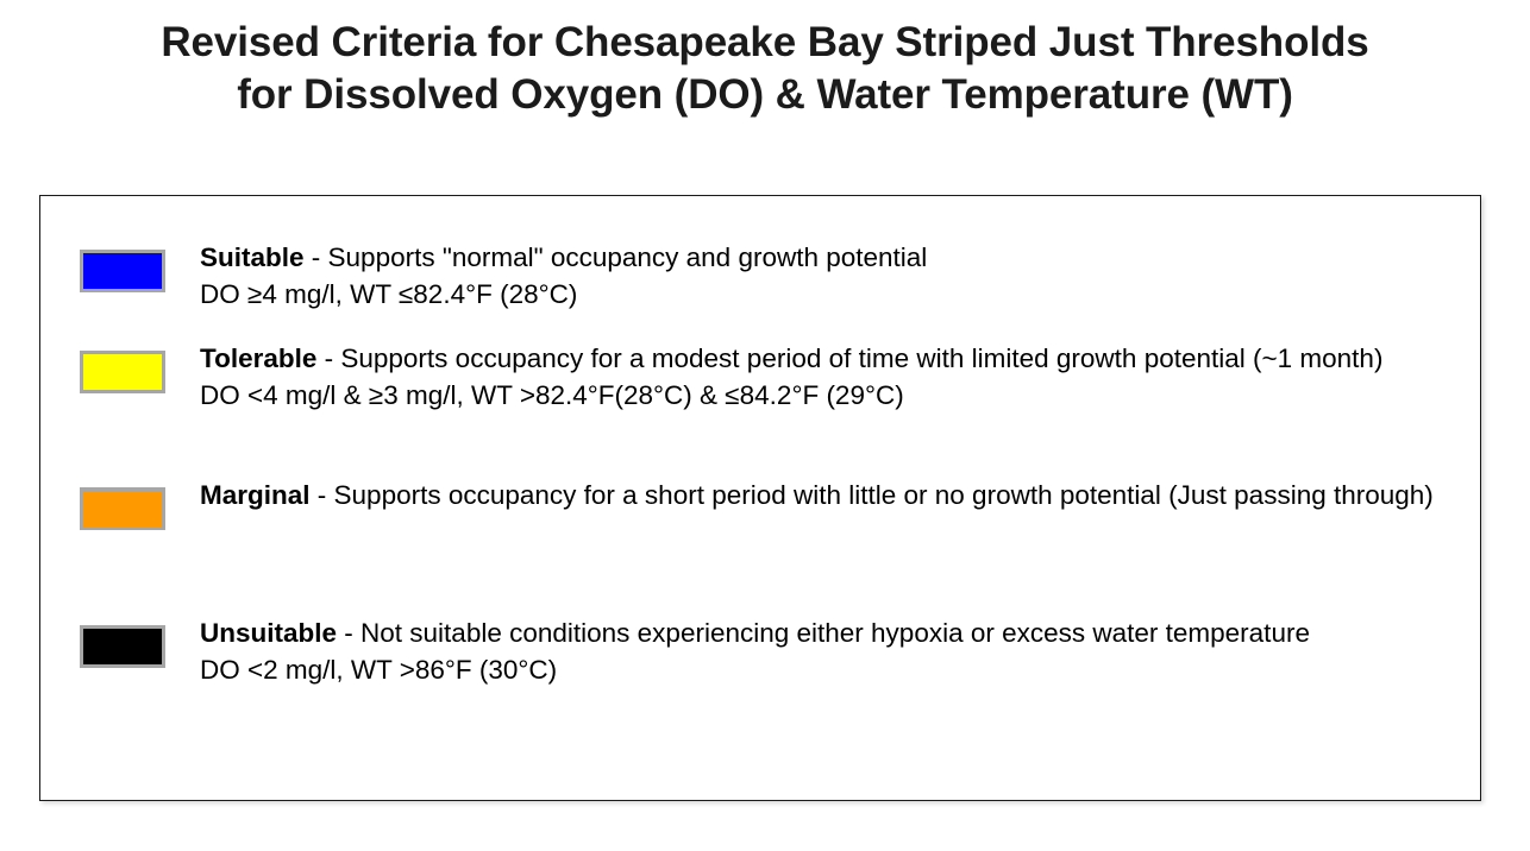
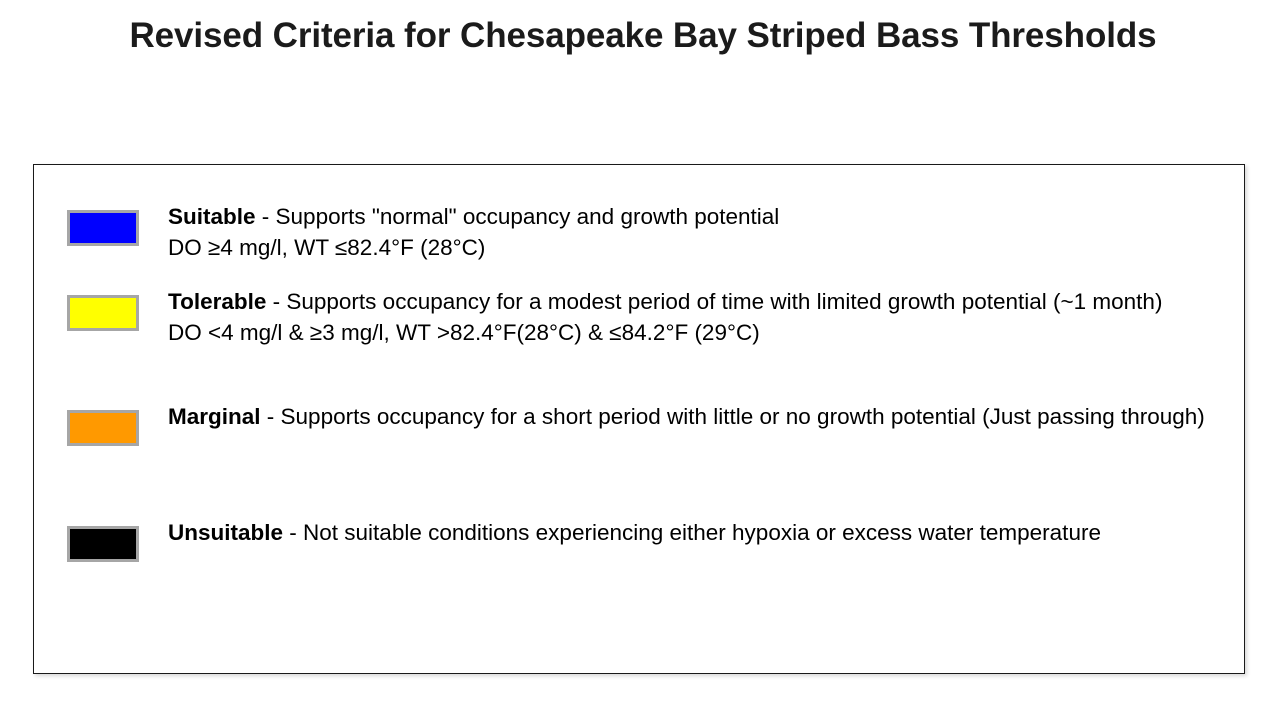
- Revised Criteria for Chesapeake Bay Striped Just Thresholds
+ Revised Criteria for Chesapeake Bay Striped Bass Thresholds
- for Dissolved Oxygen (DO) & Water Temperature (WT)
  Suitable - Supports "normal" occupancy and growth potential
  DO ≥4 mg/l, WT ≤82.4°F (28°C)
  Tolerable - Supports occupancy for a modest period of time with limited growth potential (~1 month)
  DO <4 mg/l & ≥3 mg/l, WT >82.4°F(28°C) & ≤84.2°F (29°C)
  Marginal - Supports occupancy for a short period with little or no growth potential (Just passing through)
  Unsuitable - Not suitable conditions experiencing either hypoxia or excess water temperature
- DO <2 mg/l, WT >86°F (30°C)
